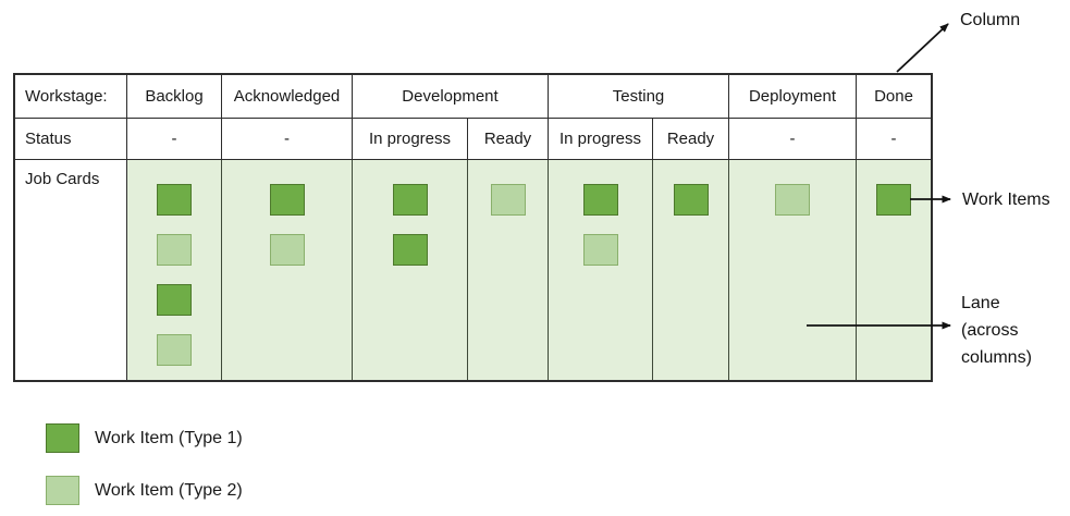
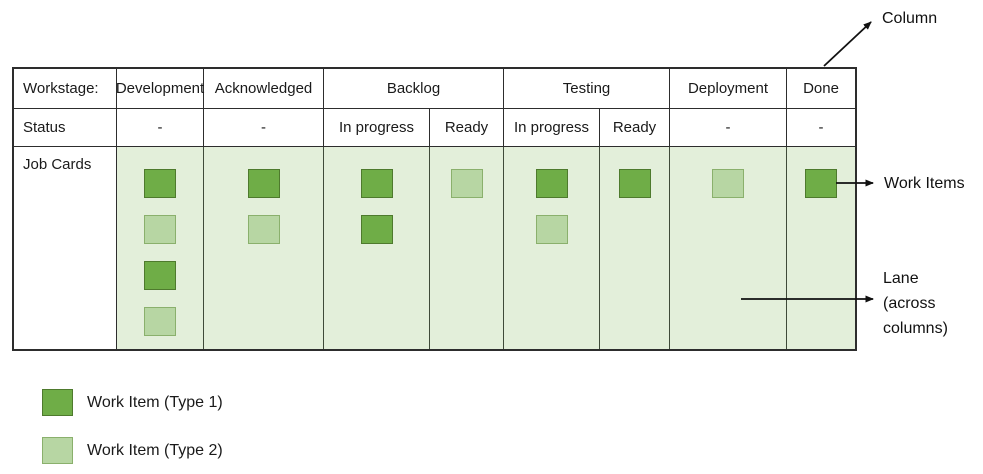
  Workstage:
- Backlog
+ Development
  Acknowledged
- Development
+ Backlog
  Testing
  Deployment
  Done
  Status
  -
  -
  In progress
  Ready
  In progress
  Ready
  -
  -
  Job Cards
  Column
  Work Items
  Lane (across columns)
  Work Item (Type 1)
  Work Item (Type 2)
